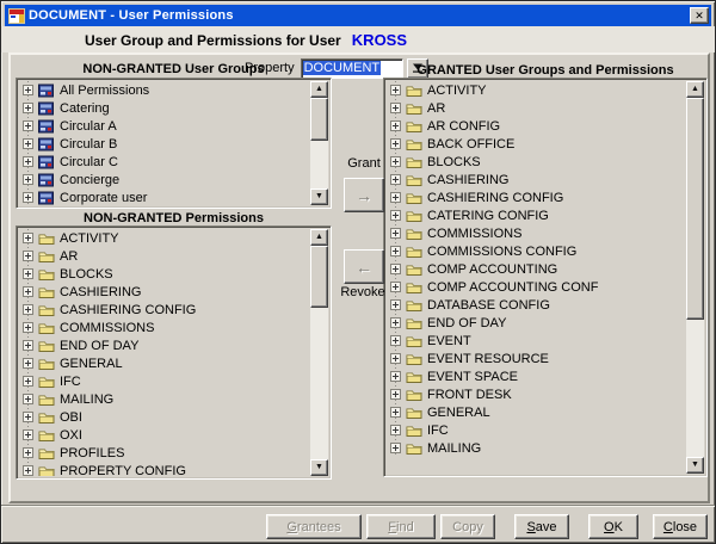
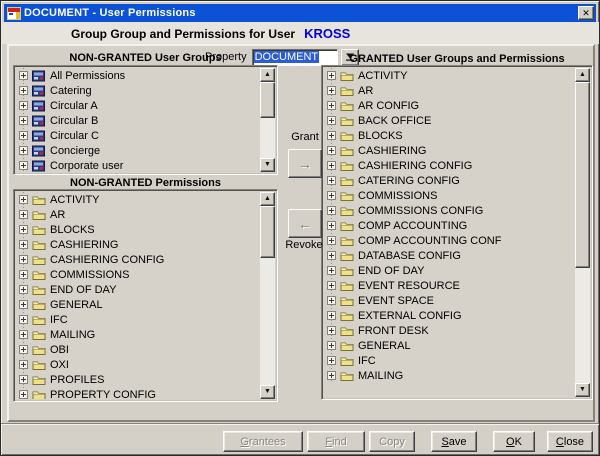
  DOCUMENT - User Permissions
  ✕
- User Group and Permissions for User KROSS
+ Group Group and Permissions for User KROSS
  NON-GRANTED User Groups
  Property
  DOCUMENT
  GRANTED User Groups and Permissions
  All Permissions
  Catering
  Circular A
  Circular B
  Circular C
  Concierge
  Corporate user
  NON-GRANTED Permissions
  ACTIVITY
  AR
  BLOCKS
  CASHIERING
  CASHIERING CONFIG
  COMMISSIONS
  END OF DAY
  GENERAL
  IFC
  MAILING
  OBI
  OXI
  PROFILES
  PROPERTY CONFIG
  ACTIVITY
  AR
  AR CONFIG
  BACK OFFICE
  BLOCKS
  CASHIERING
  CASHIERING CONFIG
  CATERING CONFIG
  COMMISSIONS
  COMMISSIONS CONFIG
  COMP ACCOUNTING
  COMP ACCOUNTING CONF
  DATABASE CONFIG
  END OF DAY
- EVENT
  EVENT RESOURCE
  EVENT SPACE
+ EXTERNAL CONFIG
  FRONT DESK
  GENERAL
  IFC
  MAILING
  Grant
  →
  ←
  Revoke
  Grantees
  Find
  Copy
  Save
  OK
  Close
